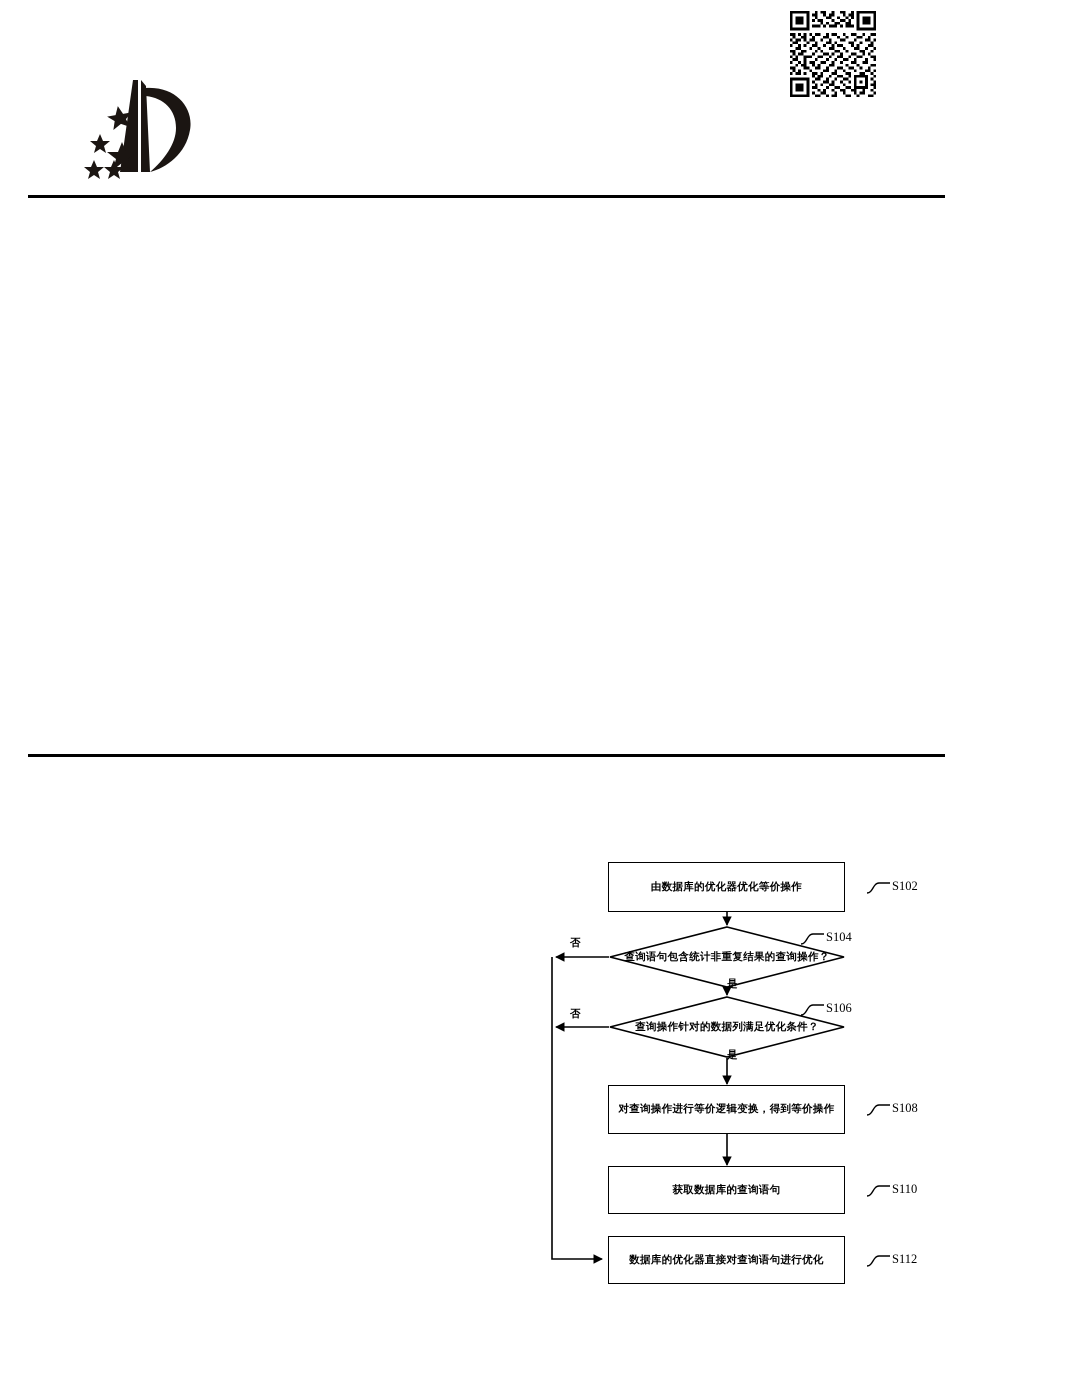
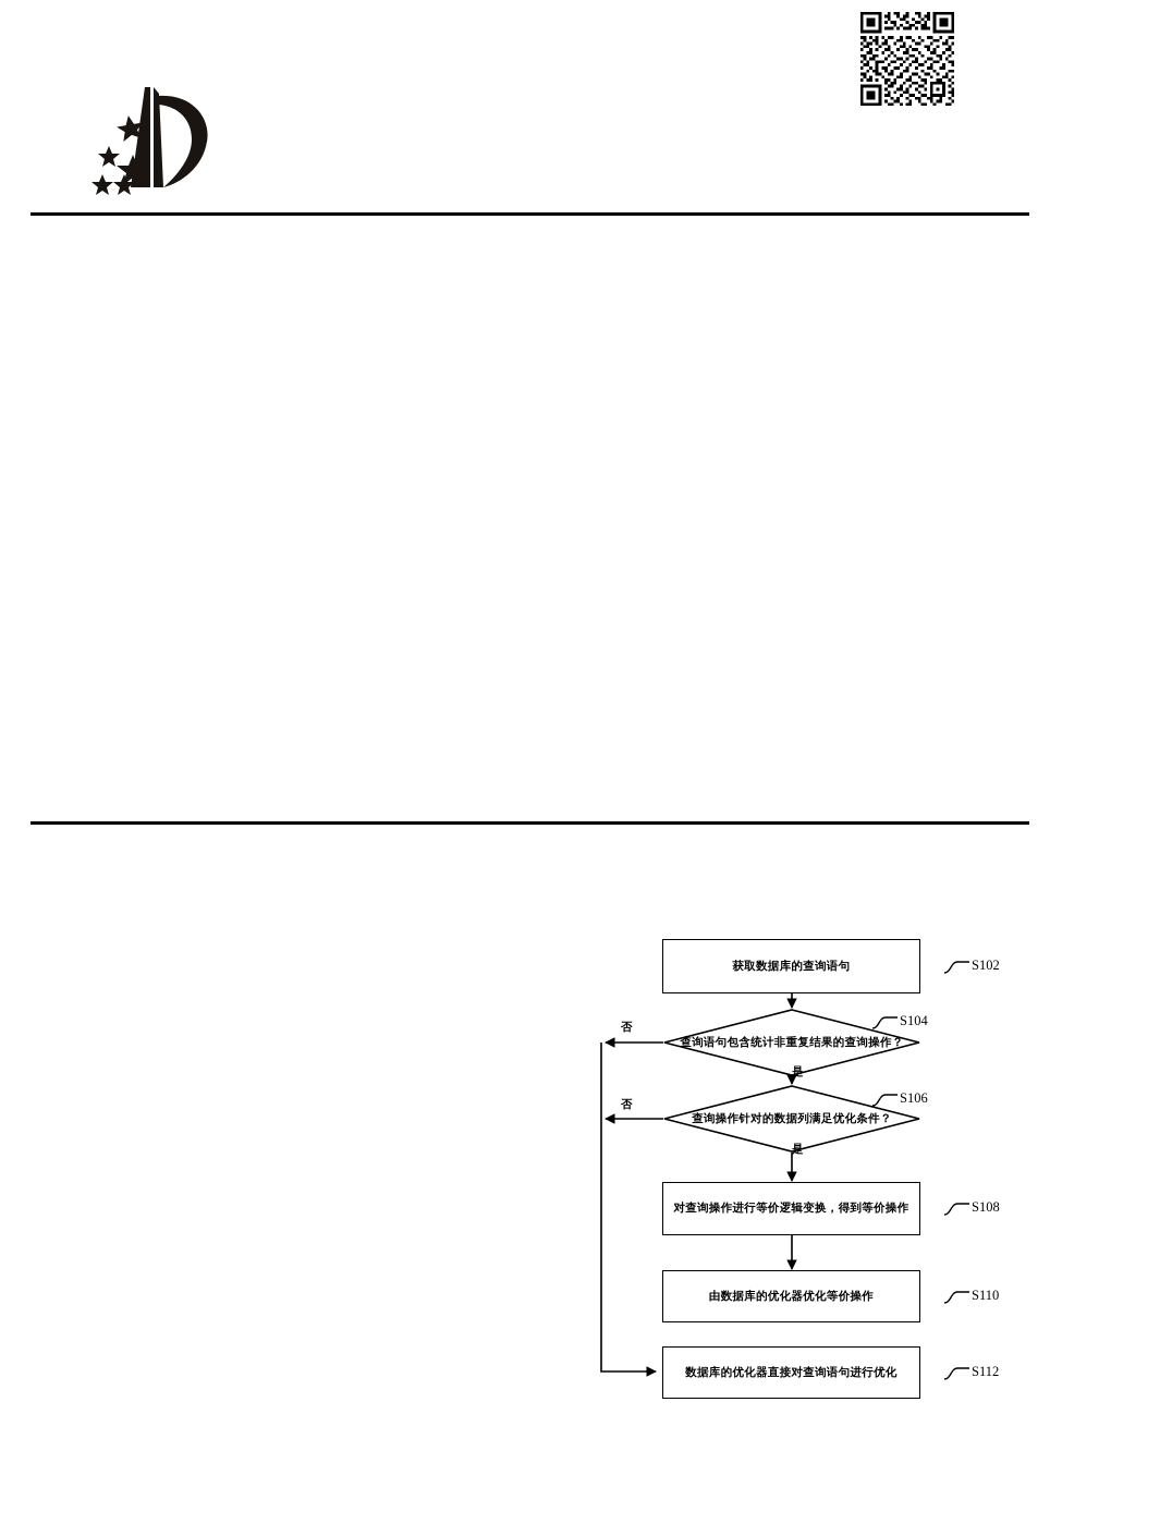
- 由数据库的优化器优化等价操作
+ 获取数据库的查询语句
  S102
  查询语句包含统计非重复结果的查询操作？
  S104
  查询操作针对的数据列满足优化条件？
  S106
  对查询操作进行等价逻辑变换，得到等价操作
  S108
- 获取数据库的查询语句
+ 由数据库的优化器优化等价操作
  S110
  数据库的优化器直接对查询语句进行优化
  S112
  否
  是
  否
  是
